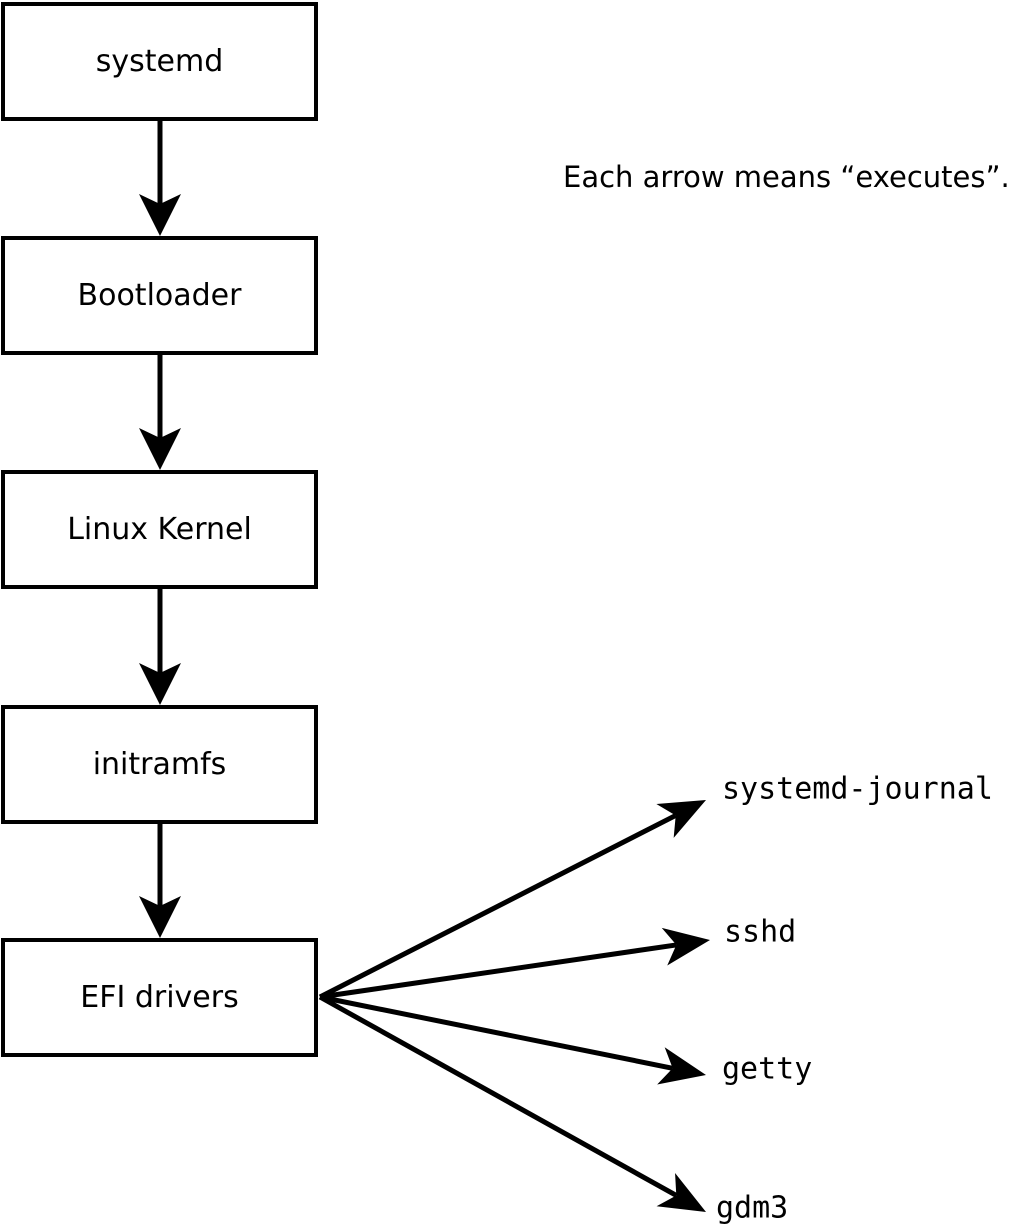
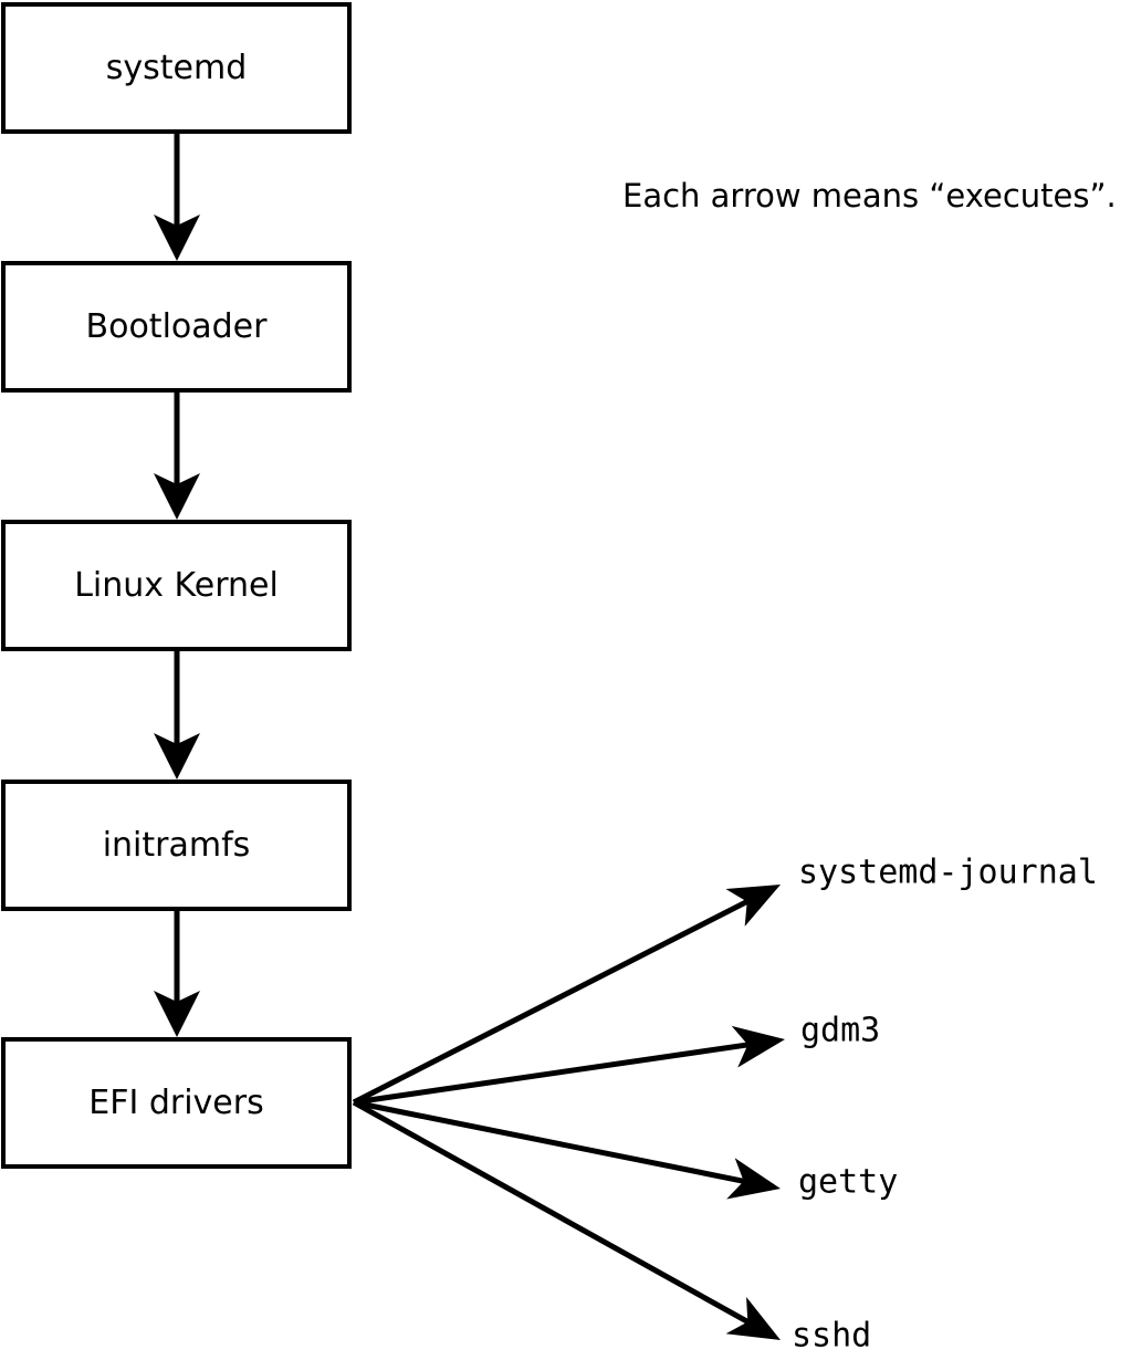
  systemd
  Bootloader
  Linux Kernel
  initramfs
  EFI drivers
  systemd-journal
- sshd
+ gdm3
  getty
- gdm3
+ sshd
  Each arrow means “executes”.
